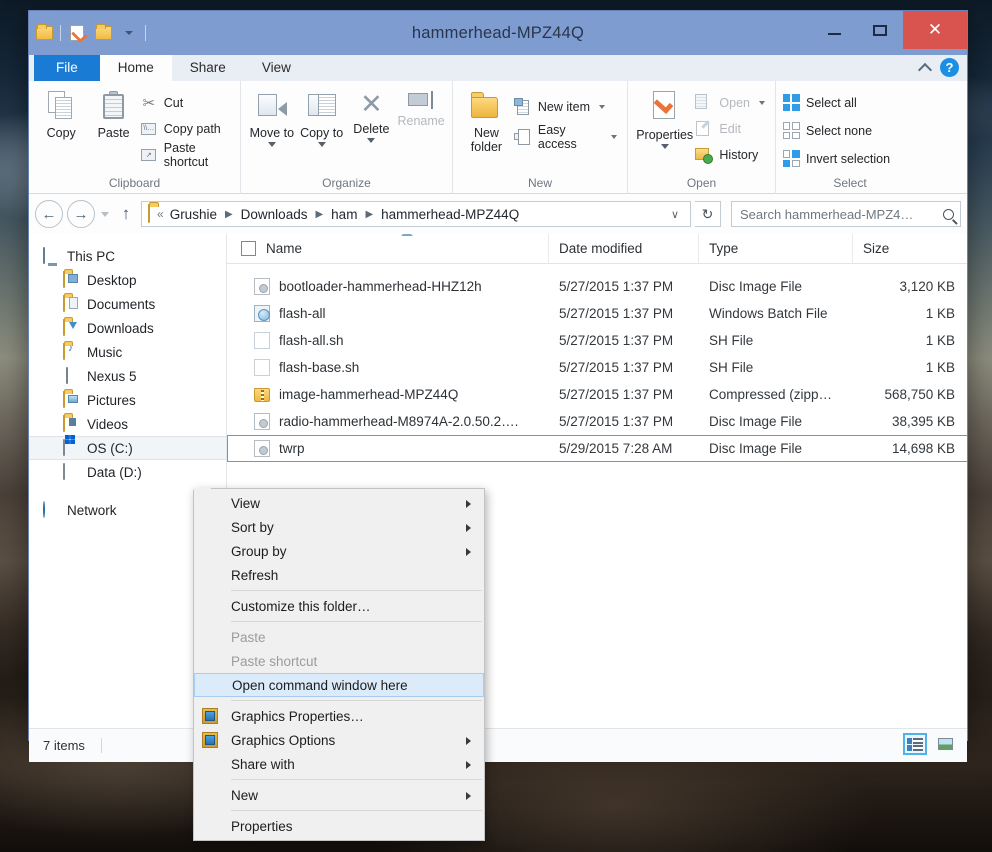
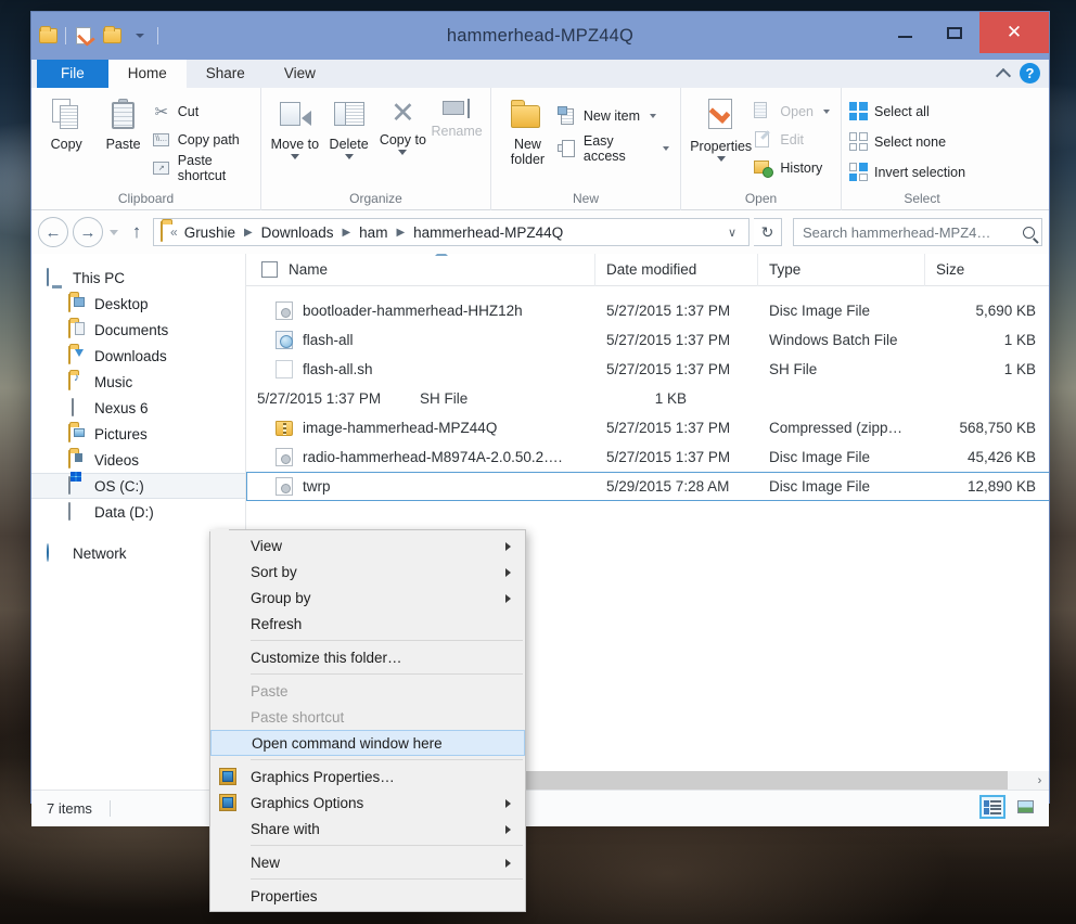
  hammerhead-MPZ44Q
  ✕
  File
  Home
  Share
  View
  ?
  Copy
  Paste
  ✂
  Cut
  Copy path
  Paste shortcut
  Clipboard
  Move to
- Copy to
+ Delete
  ✕
- Delete
+ Copy to
  Rename
  Organize
  New folder
  New item
  Easy access
  New
  Properties
  Open
  Edit
  History
  Open
  Select all
  Select none
  Invert selection
  Select
  ←
  →
  ↑
  «
  Grushie
  ▶
  Downloads
  ▶
  ham
  ▶
  hammerhead-MPZ44Q
  ∨
  ↻
  Search hammerhead-MPZ4…
  This PC
  Desktop
  Documents
  Downloads
  Music
- Nexus 5
+ Nexus 6
  Pictures
  Videos
  OS (C:)
  Data (D:)
  Network
  Name
  Date modified
  Type
  Size
  bootloader-hammerhead-HHZ12h
  5/27/2015 1:37 PM
  Disc Image File
- 3,120 KB
+ 5,690 KB
  flash-all
  5/27/2015 1:37 PM
  Windows Batch File
  1 KB
  flash-all.sh
  5/27/2015 1:37 PM
  SH File
  1 KB
- flash-base.sh
  5/27/2015 1:37 PM
  SH File
  1 KB
  image-hammerhead-MPZ44Q
  5/27/2015 1:37 PM
  Compressed (zipp…
  568,750 KB
  radio-hammerhead-M8974A-2.0.50.2….
  5/27/2015 1:37 PM
  Disc Image File
- 38,395 KB
+ 45,426 KB
  twrp
  5/29/2015 7:28 AM
  Disc Image File
- 14,698 KB
+ 12,890 KB
+ ›
  7 items
  View
  Sort by
  Group by
  Refresh
  Customize this folder…
  Paste
  Paste shortcut
  Open command window here
  Graphics Properties…
  Graphics Options
  Share with
  New
  Properties
